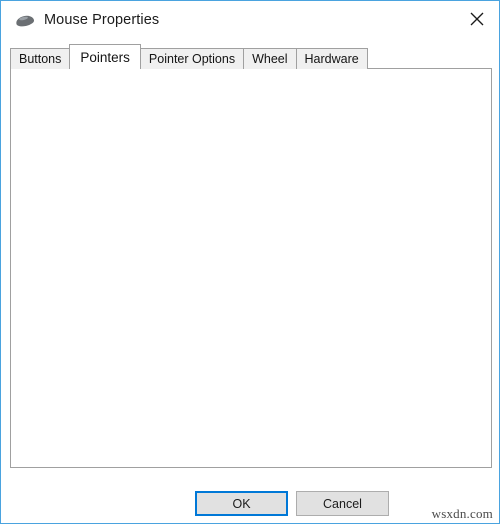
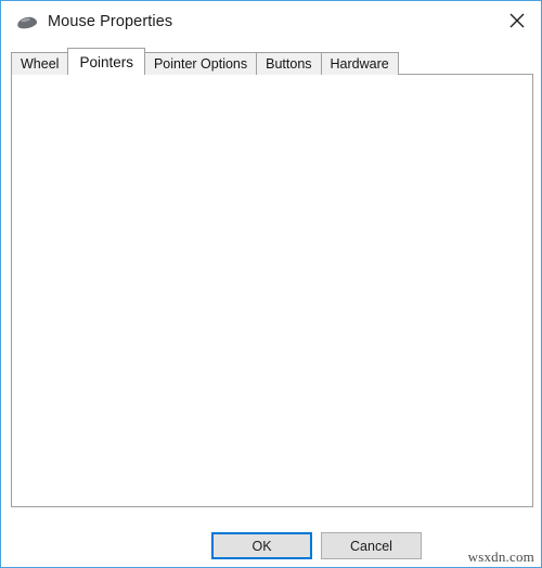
  Mouse Properties
- Buttons
+ Wheel
  Pointers
  Pointer Options
- Wheel
+ Buttons
  Hardware
  OK
  Cancel
  wsxdn.com
